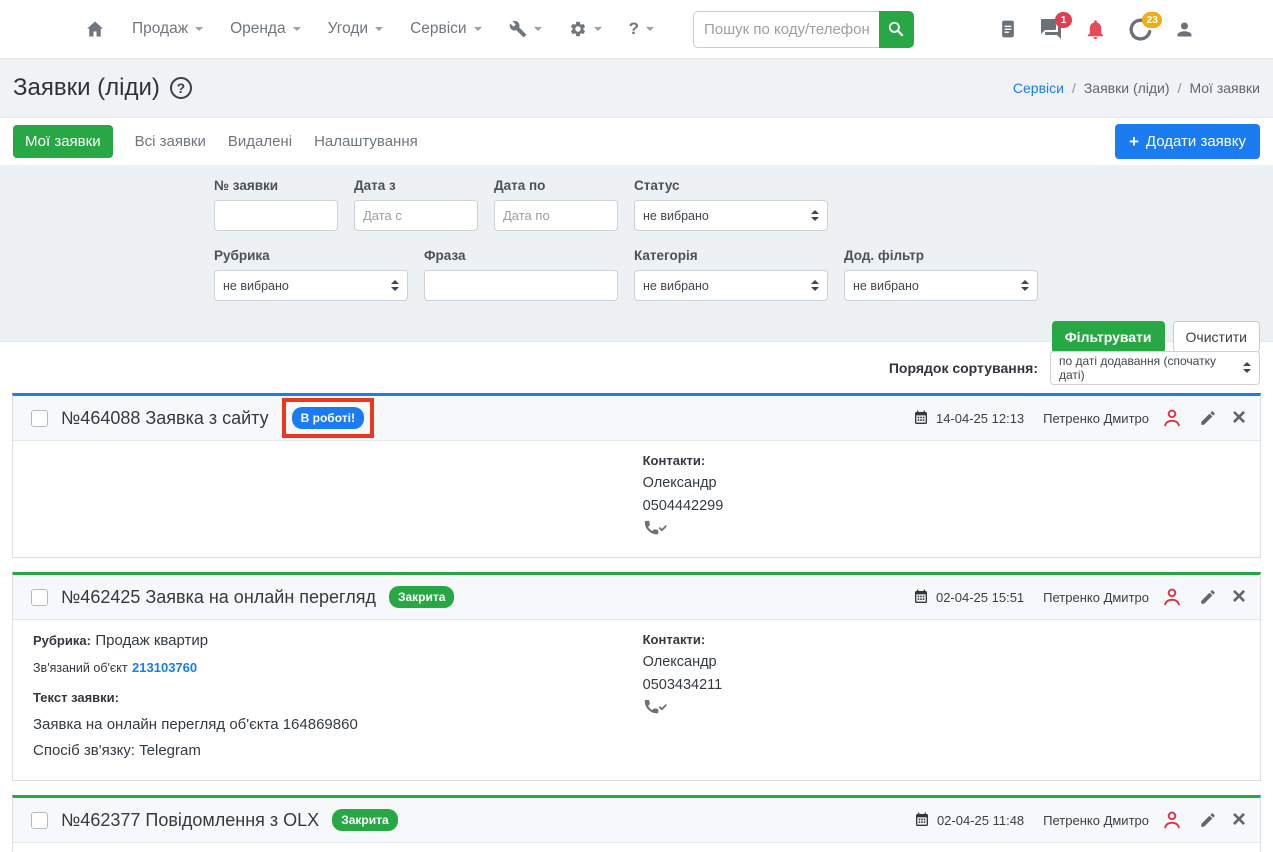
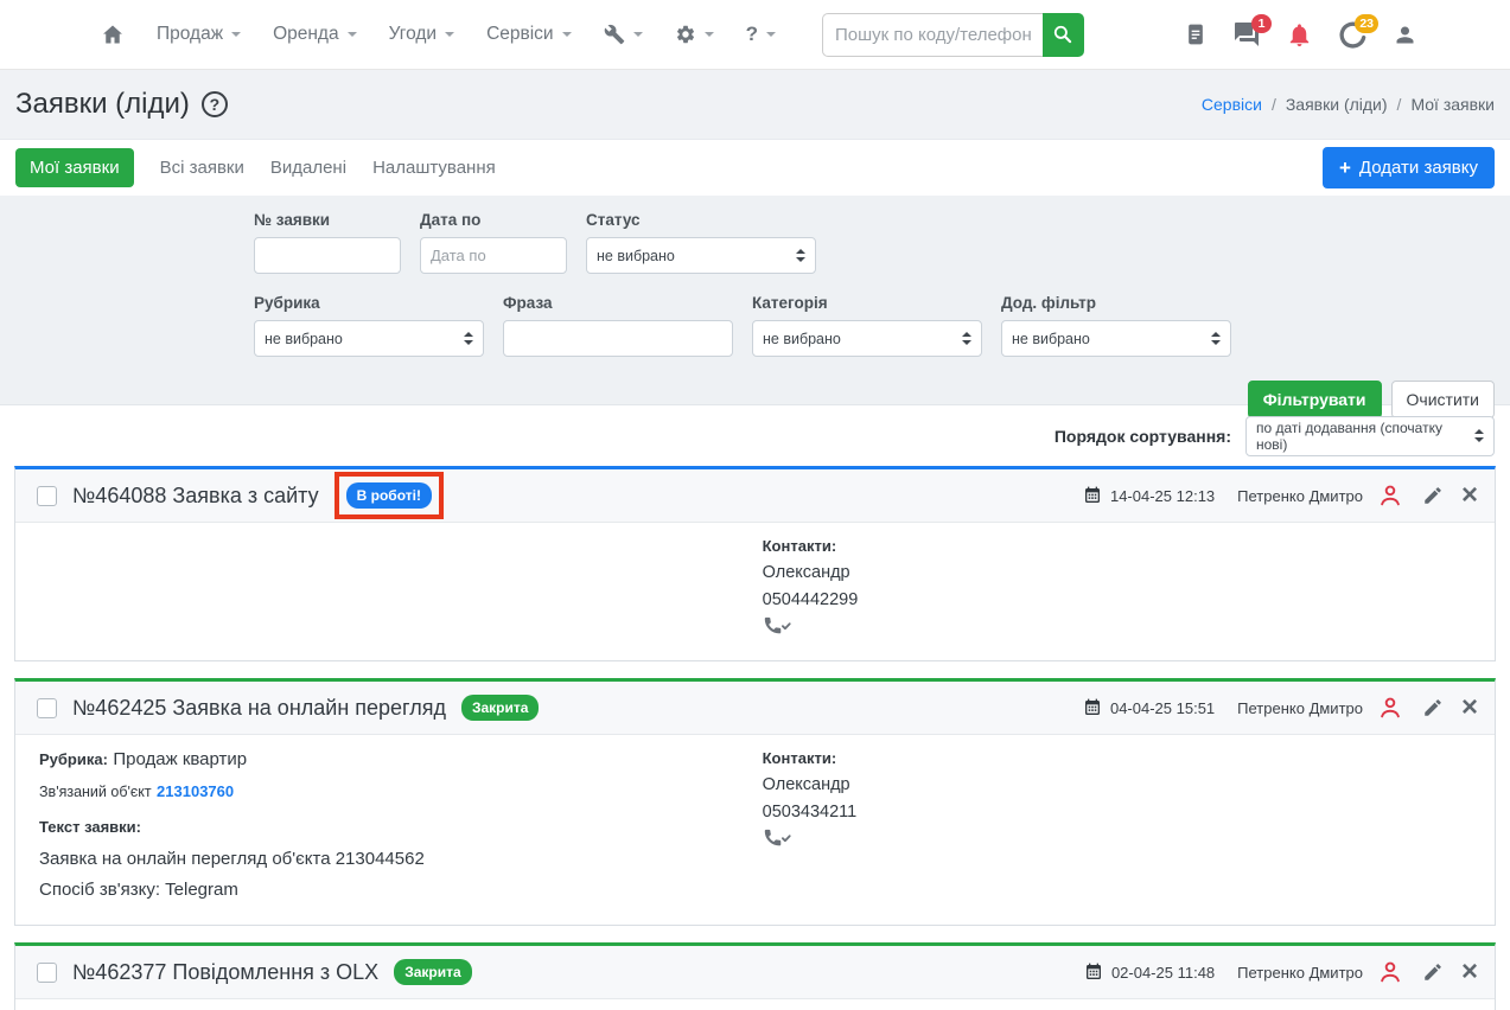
  Продаж
  Оренда
  Угоди
  Сервіси
  ?
  Пошук по коду/телефон
  1
  23
  Заявки (ліди)
  ?
  Сервіси
  /
  Заявки (ліди)
  /
  Мої заявки
  Мої заявки
  Всі заявки
  Видалені
  Налаштування
  +
  Додати заявку
  № заявки
- Дата з
- Дата с
  Дата по
  Дата по
  Статус
  не вибрано
  Рубрика
  не вибрано
  Фраза
  Категорія
  не вибрано
  Дод. фільтр
  не вибрано
  Фільтрувати
  Очистити
  Порядок сортування:
- по даті додавання (спочатку даті)
+ по даті додавання (спочатку нові)
  №464088 Заявка з сайту
  В роботі!
  14-04-25 12:13
  Петренко Дмитро
  ×
  Контакти:
  Олександр
  0504442299
  №462425 Заявка на онлайн перегляд
  Закрита
- 02-04-25 15:51
+ 04-04-25 15:51
  Петренко Дмитро
  ×
  Рубрика: Продаж квартир
  Зв'язаний об'єкт 213103760
  Текст заявки:
- Заявка на онлайн перегляд об'єкта 164869860
+ Заявка на онлайн перегляд об'єкта 213044562
  Спосіб зв'язку: Telegram
  Контакти:
  Олександр
  0503434211
  №462377 Повідомлення з OLX
  Закрита
  02-04-25 11:48
  Петренко Дмитро
  ×
